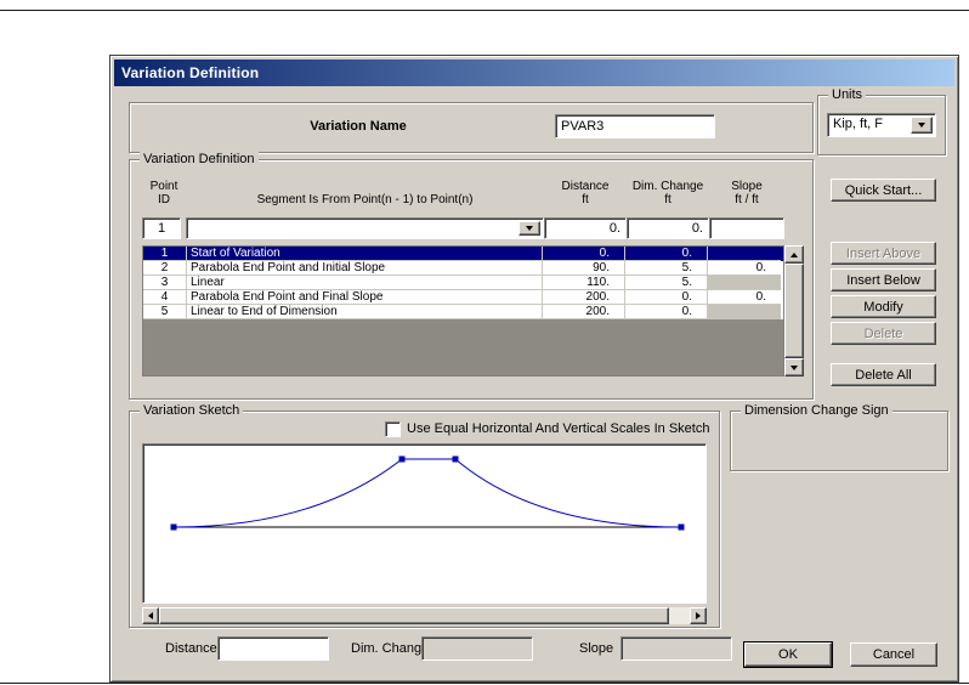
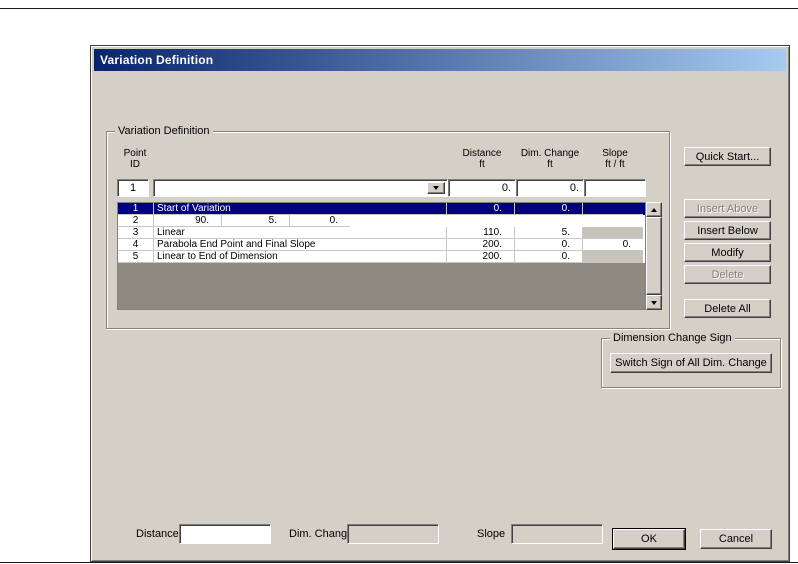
  Variation Definition
- Variation Name
- PVAR3
- Units
- Kip, ft, F
  Variation Definition
  Point
  ID
- Segment Is From Point(n - 1) to Point(n)
  Distance
  ft
  Dim. Change
  ft
  Slope
  ft / ft
  1
  0.
  0.
  1
  Start of Variation
  0.
  0.
  2
- Parabola End Point and Initial Slope
  90.
  5.
  0.
  3
  Linear
  110.
  5.
  4
  Parabola End Point and Final Slope
  200.
  0.
  0.
  5
  Linear to End of Dimension
  200.
  0.
  Quick Start...
  Insert Above
  Insert Below
  Modify
  Delete
  Delete All
- Variation Sketch
- Use Equal Horizontal And Vertical Scales In Sketch
  Dimension Change Sign
+ Switch Sign of All Dim. Change
  Distance
  Dim. Chang
  Slope
  OK
  Cancel
